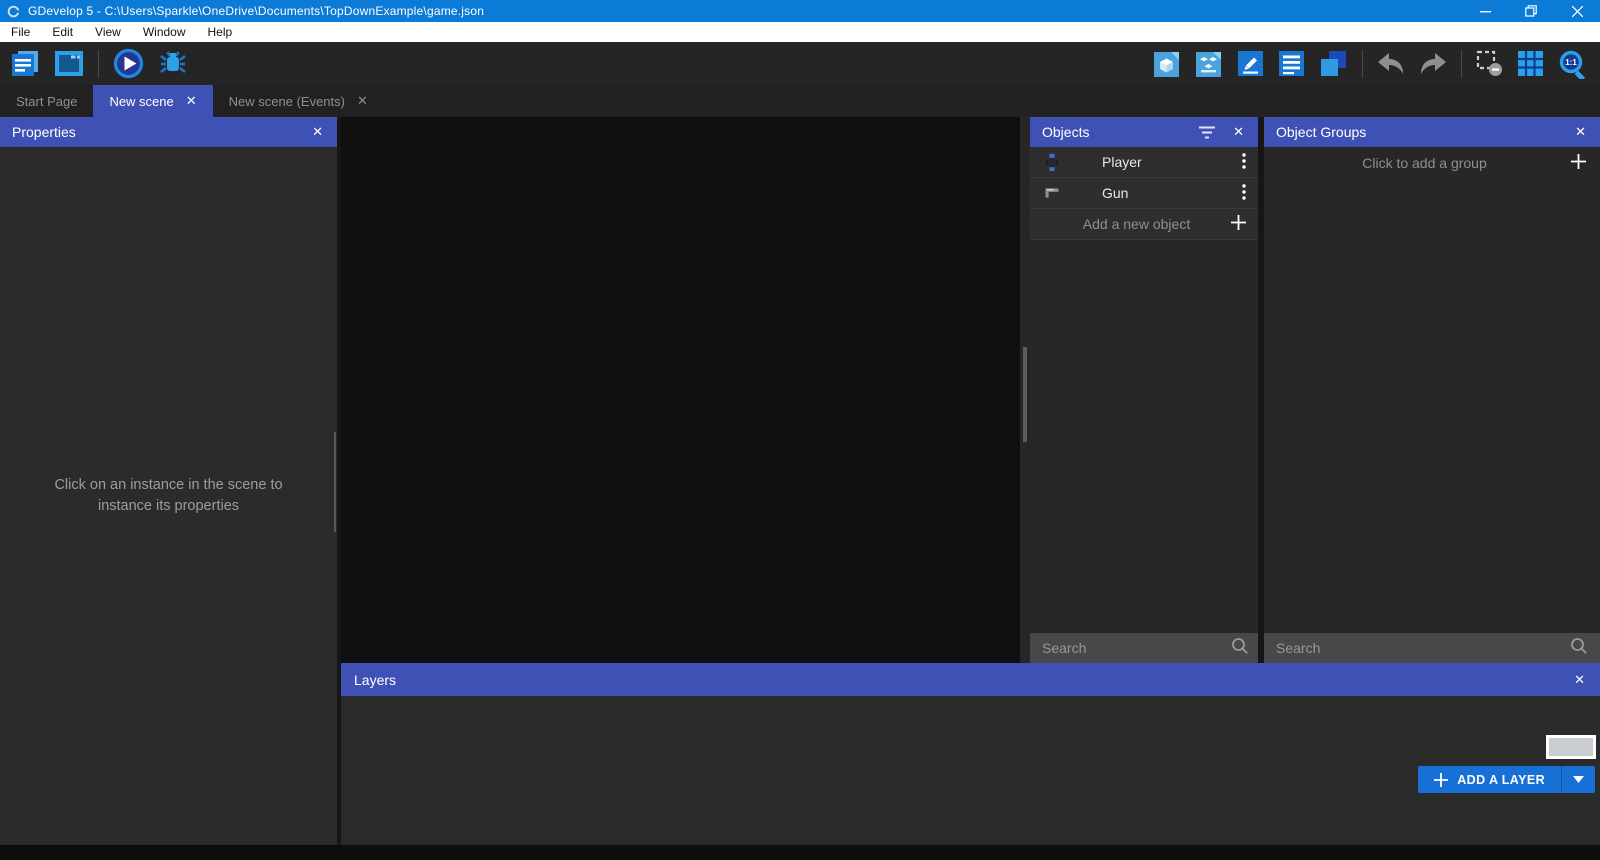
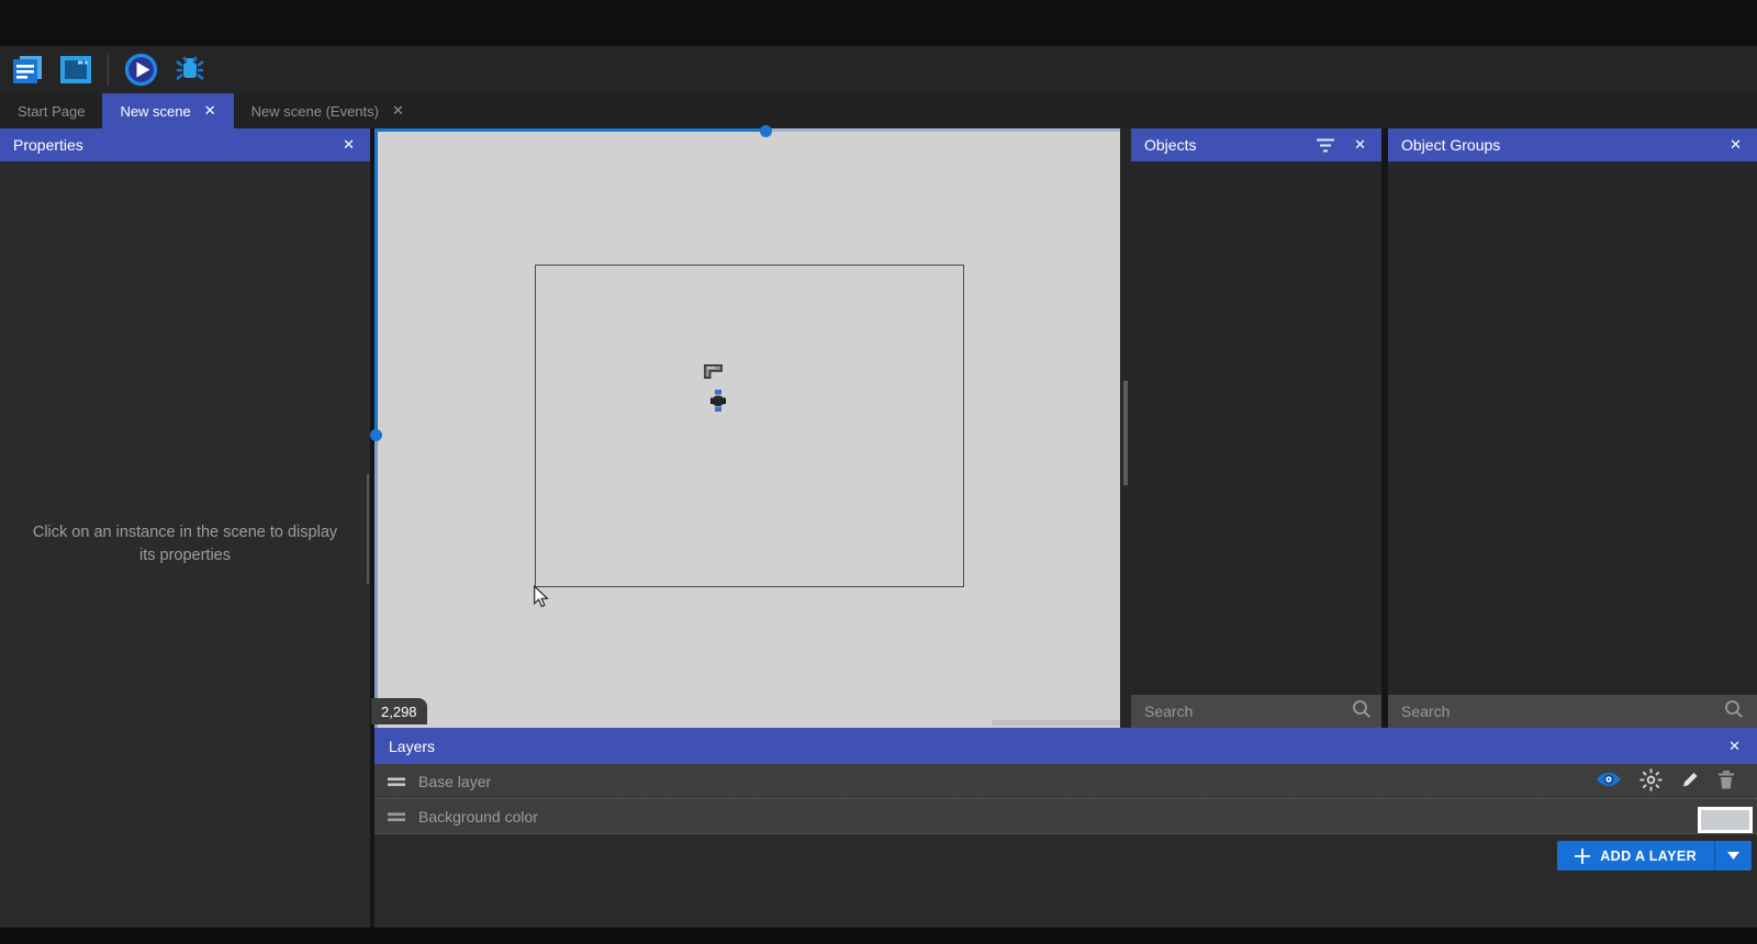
- GDevelop 5 - C:\Users\Sparkle\OneDrive\Documents\TopDownExample\game.json
- File
- Edit
- View
- Window
- Help
- 1:1
  Start Page
  New scene
  ✕
  New scene (Events)
  ✕
  Properties
  ✕
- Click on an instance in the scene to instance its properties
+ Click on an instance in the scene to display its properties
+ 2,298
  Objects
  ✕
- Player
- Gun
- Add a new object
  Search
  Object Groups
  ✕
- Click to add a group
  Search
  Layers
  ✕
+ Base layer
+ Background color
  ADD A LAYER
